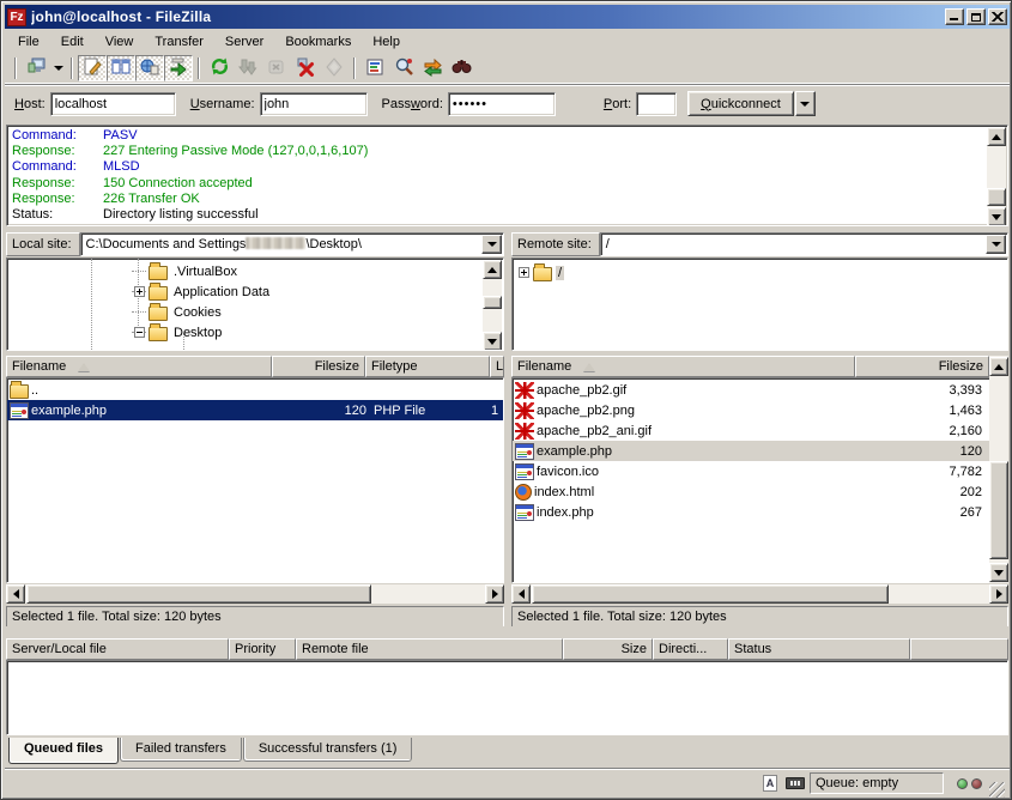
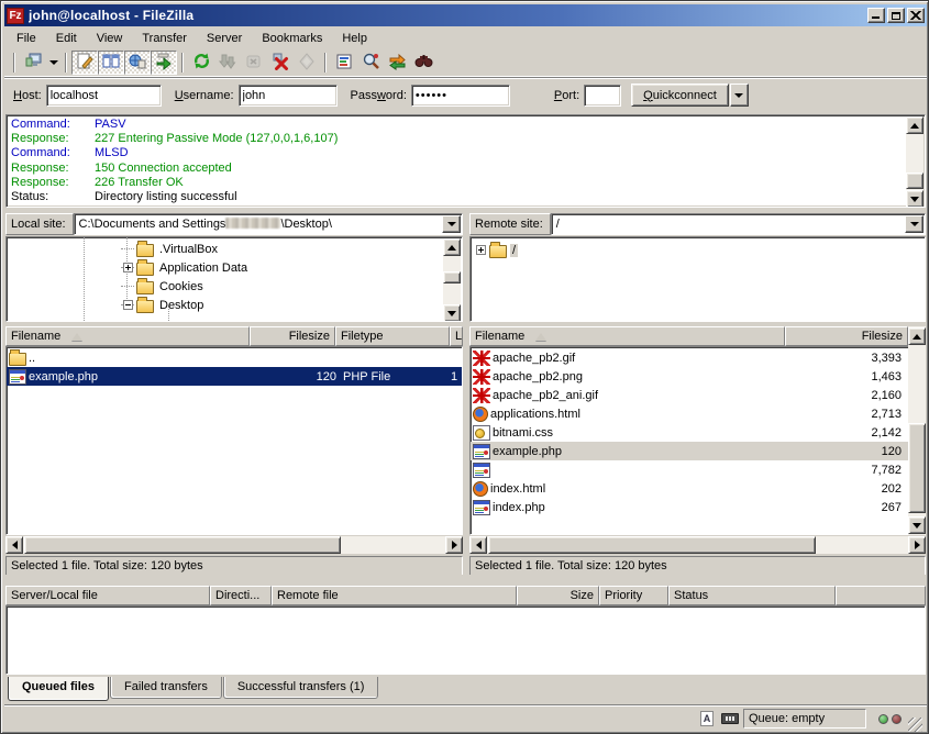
  Fz
  john@localhost - FileZilla
  File
  Edit
  View
  Transfer
  Server
  Bookmarks
  Help
  Host:
  localhost
  Username:
  john
  Password:
  ••••••
  Port:
  Quickconnect
  Command:
  PASV
  Response:
  227 Entering Passive Mode (127,0,0,1,6,107)
  Command:
  MLSD
  Response:
  150 Connection accepted
  Response:
  226 Transfer OK
  Status:
  Directory listing successful
  Local site:
  C:\Documents and Settings \Desktop\
  Remote site:
  /
  .VirtualBox
  Application Data
  Cookies
  Desktop
  /
  Filename
  Filesize
  Filetype
  L
  ..
  example.php
  120
  PHP File
  1
  Filename
  Filesize
  apache_pb2.gif
  3,393
  apache_pb2.png
  1,463
  apache_pb2_ani.gif
  2,160
+ applications.html
+ 2,713
+ bitnami.css
+ 2,142
  example.php
  120
- favicon.ico
  7,782
  index.html
  202
  index.php
  267
  Selected 1 file. Total size: 120 bytes
  Selected 1 file. Total size: 120 bytes
  Server/Local file
- Priority
+ Directi...
  Remote file
  Size
- Directi...
+ Priority
  Status
  Queued files
  Failed transfers
  Successful transfers (1)
  A
  Queue: empty
